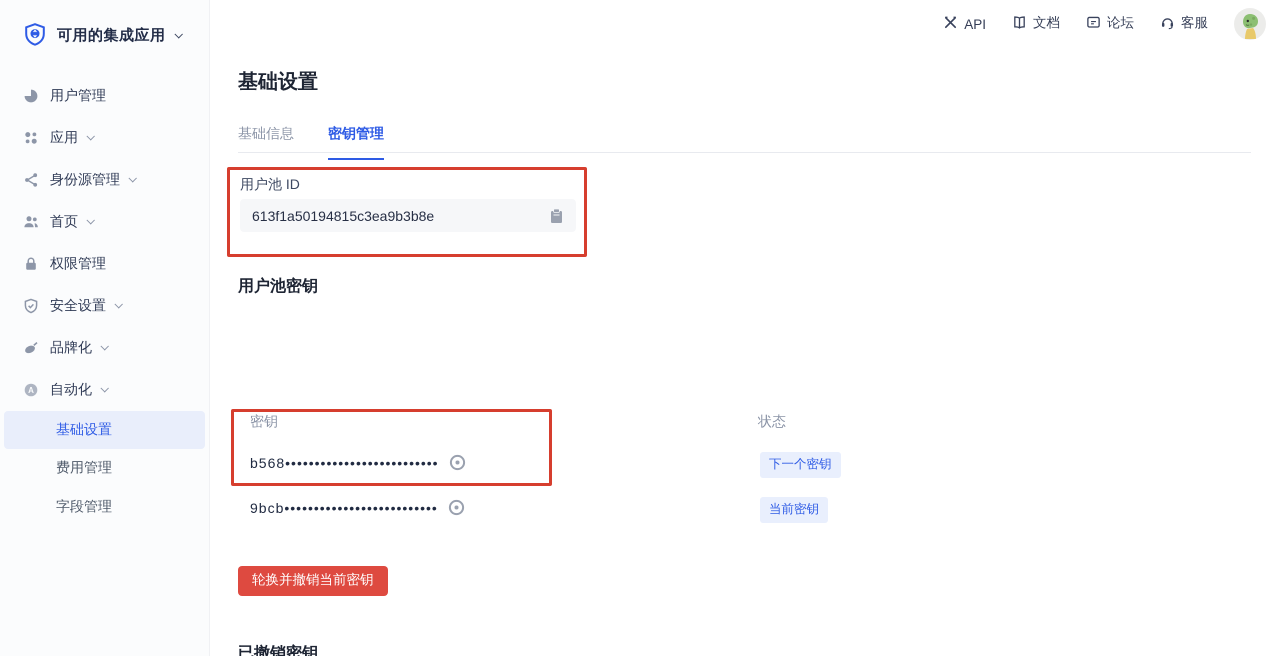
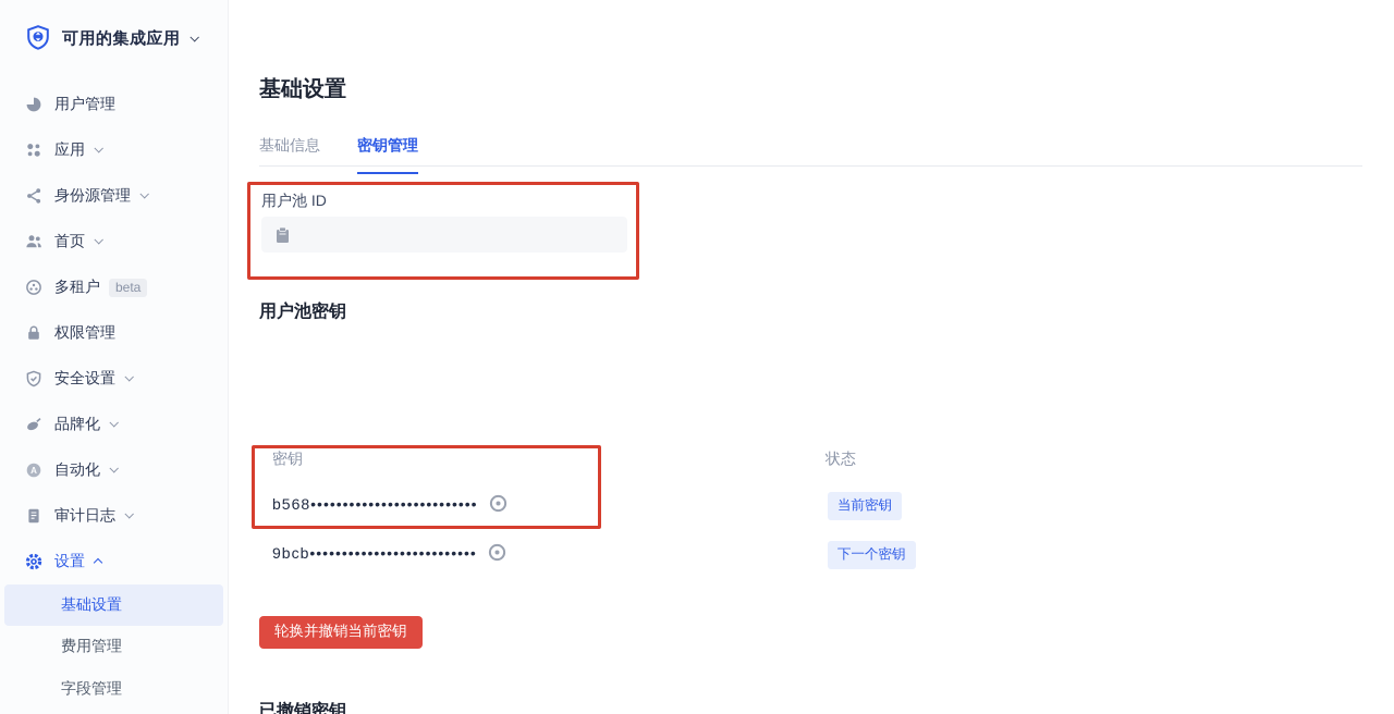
  可用的集成应用
  用户管理
  应用
  身份源管理
  首页
+ 多租户
+ beta
  权限管理
  安全设置
  品牌化
  A
  自动化
+ 审计日志
+ 设置
  基础设置
  费用管理
  字段管理
- API
- 文档
- 论坛
- 客服
  基础设置
  基础信息
  密钥管理
  用户池 ID
- 613f1a50194815c3ea9b3b8e
  用户池密钥
  密钥
  状态
  b568••••••••••••••••••••••••••
- 下一个密钥
+ 当前密钥
  9bcb••••••••••••••••••••••••••
- 当前密钥
+ 下一个密钥
  轮换并撤销当前密钥
  已撤销密钥
